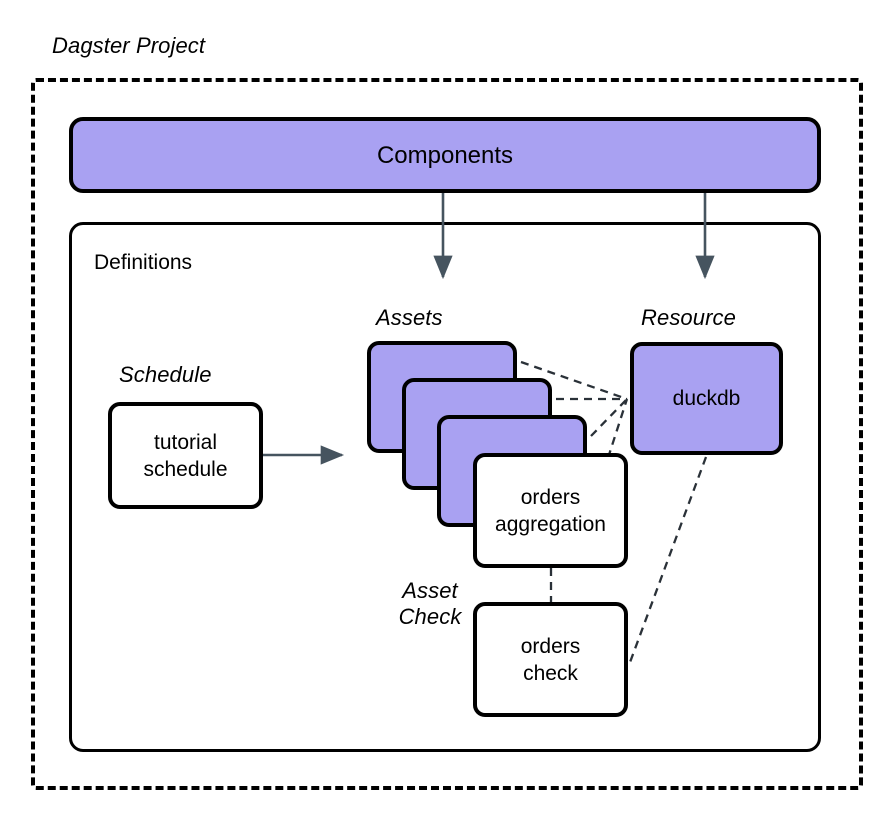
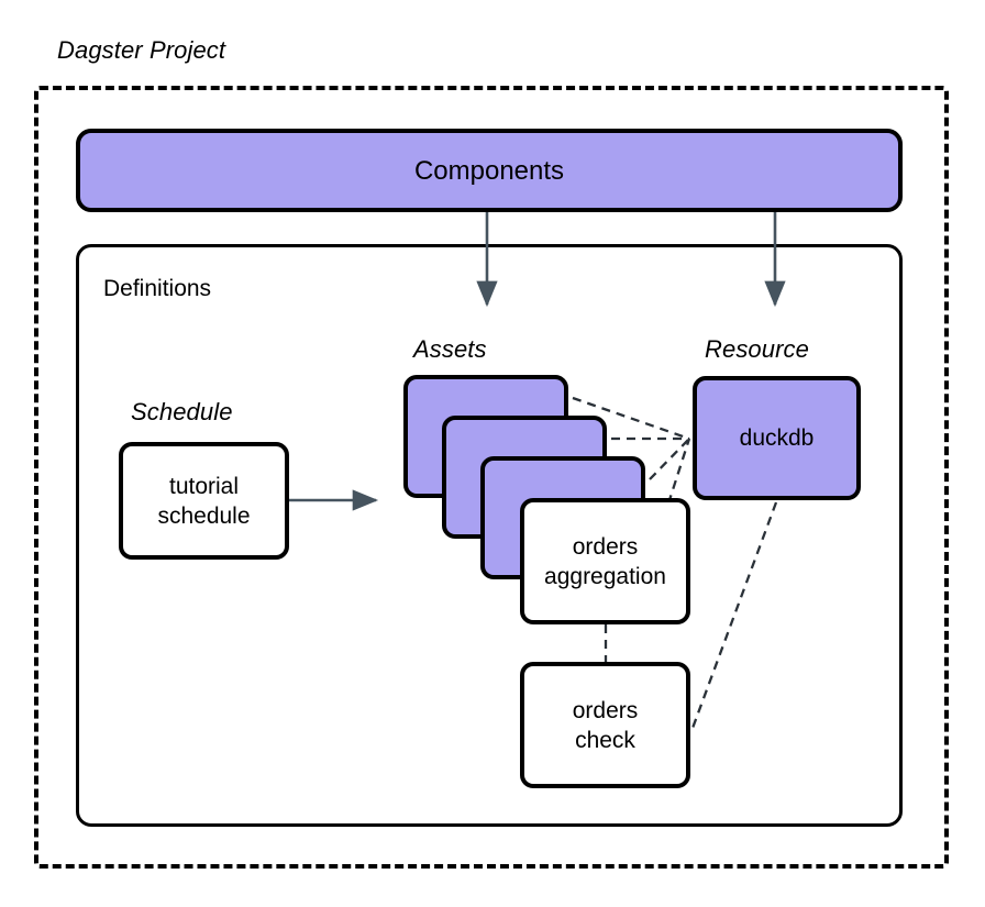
  Dagster Project
  Components
  Definitions
  Assets
  Resource
  Schedule
- Asset
- Check
  tutorial
  schedule
  duckdb
  orders
  aggregation
  orders
  check
